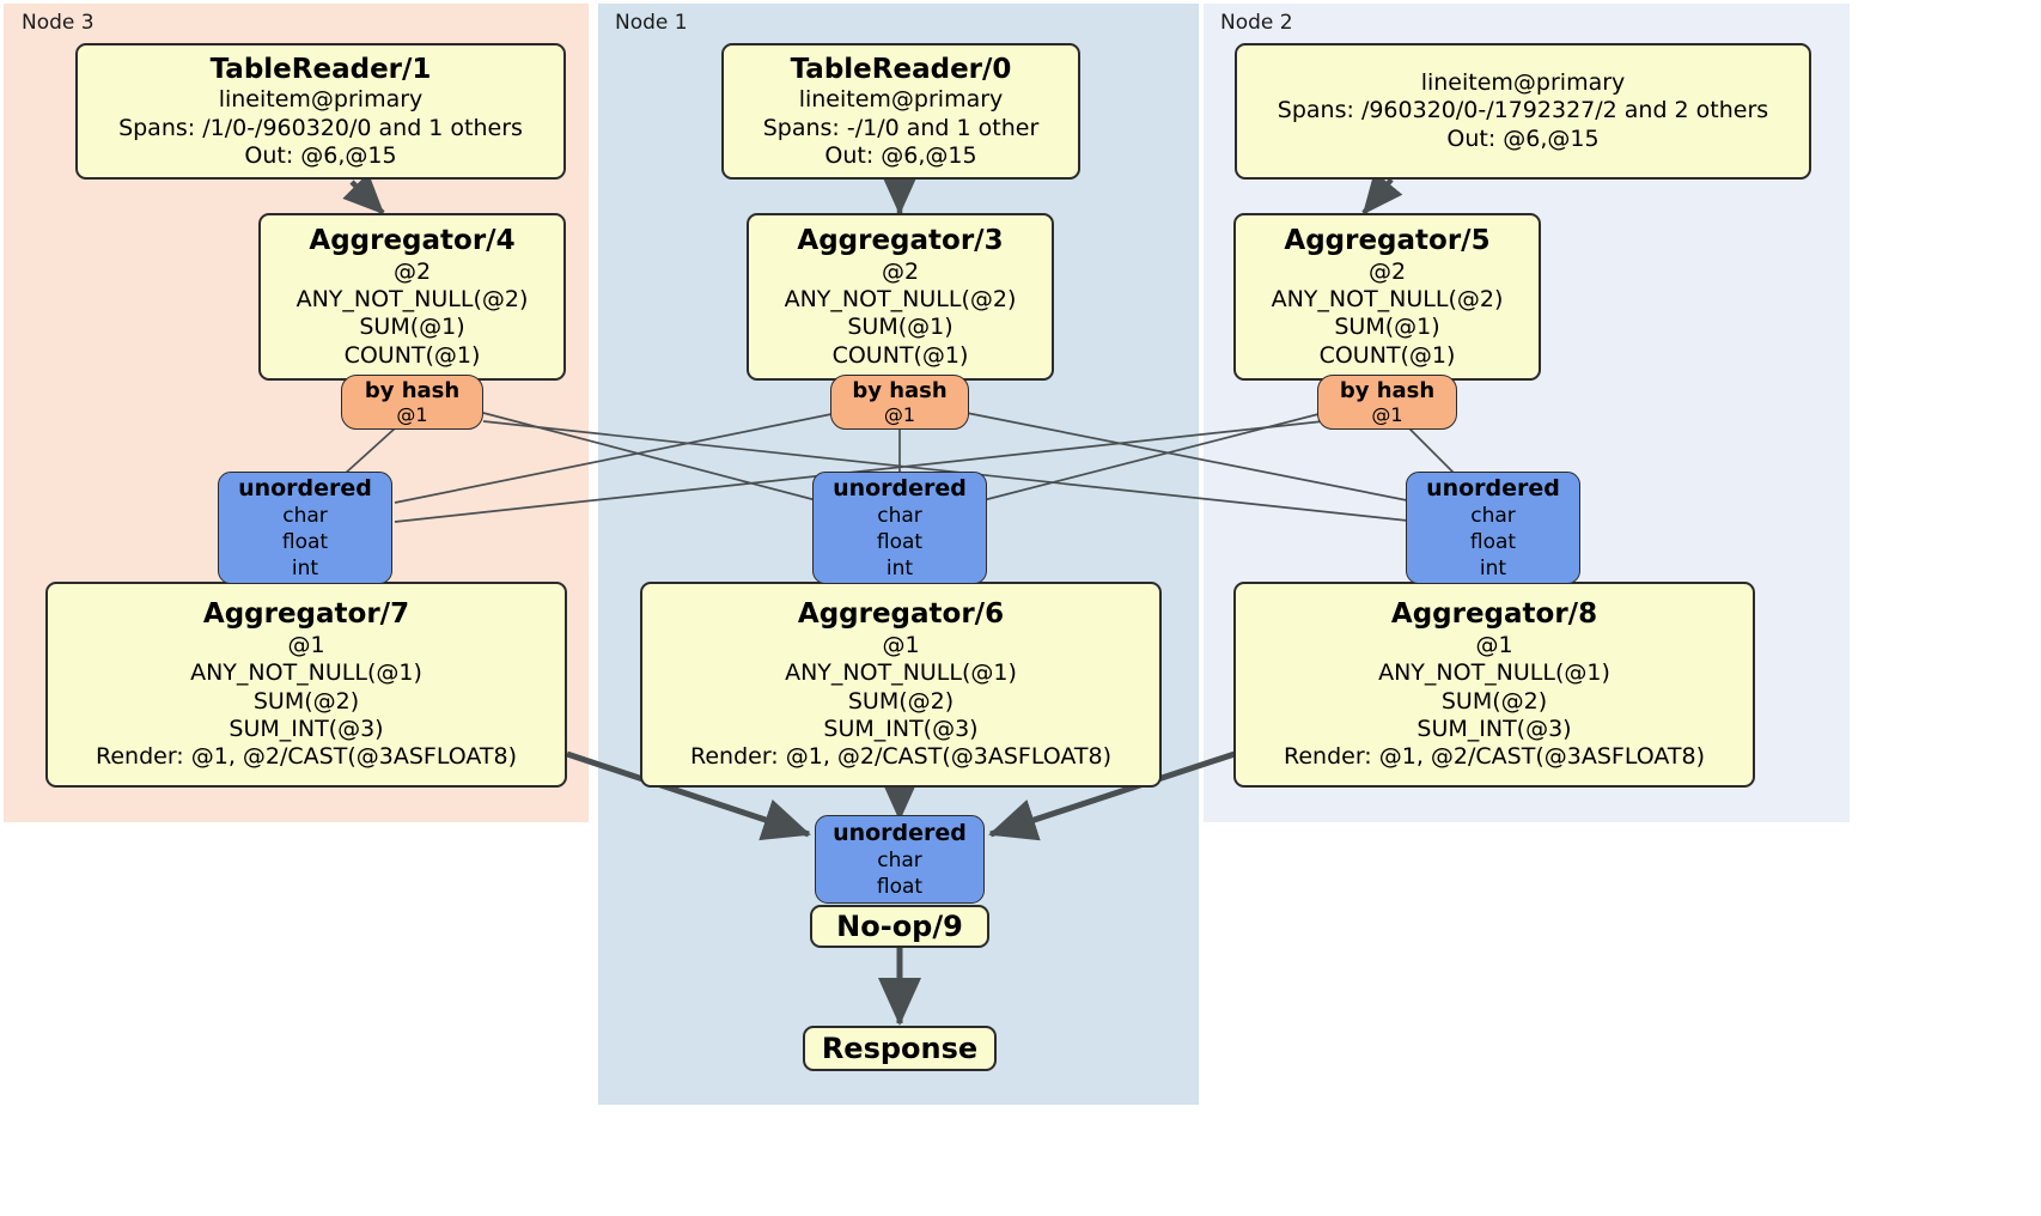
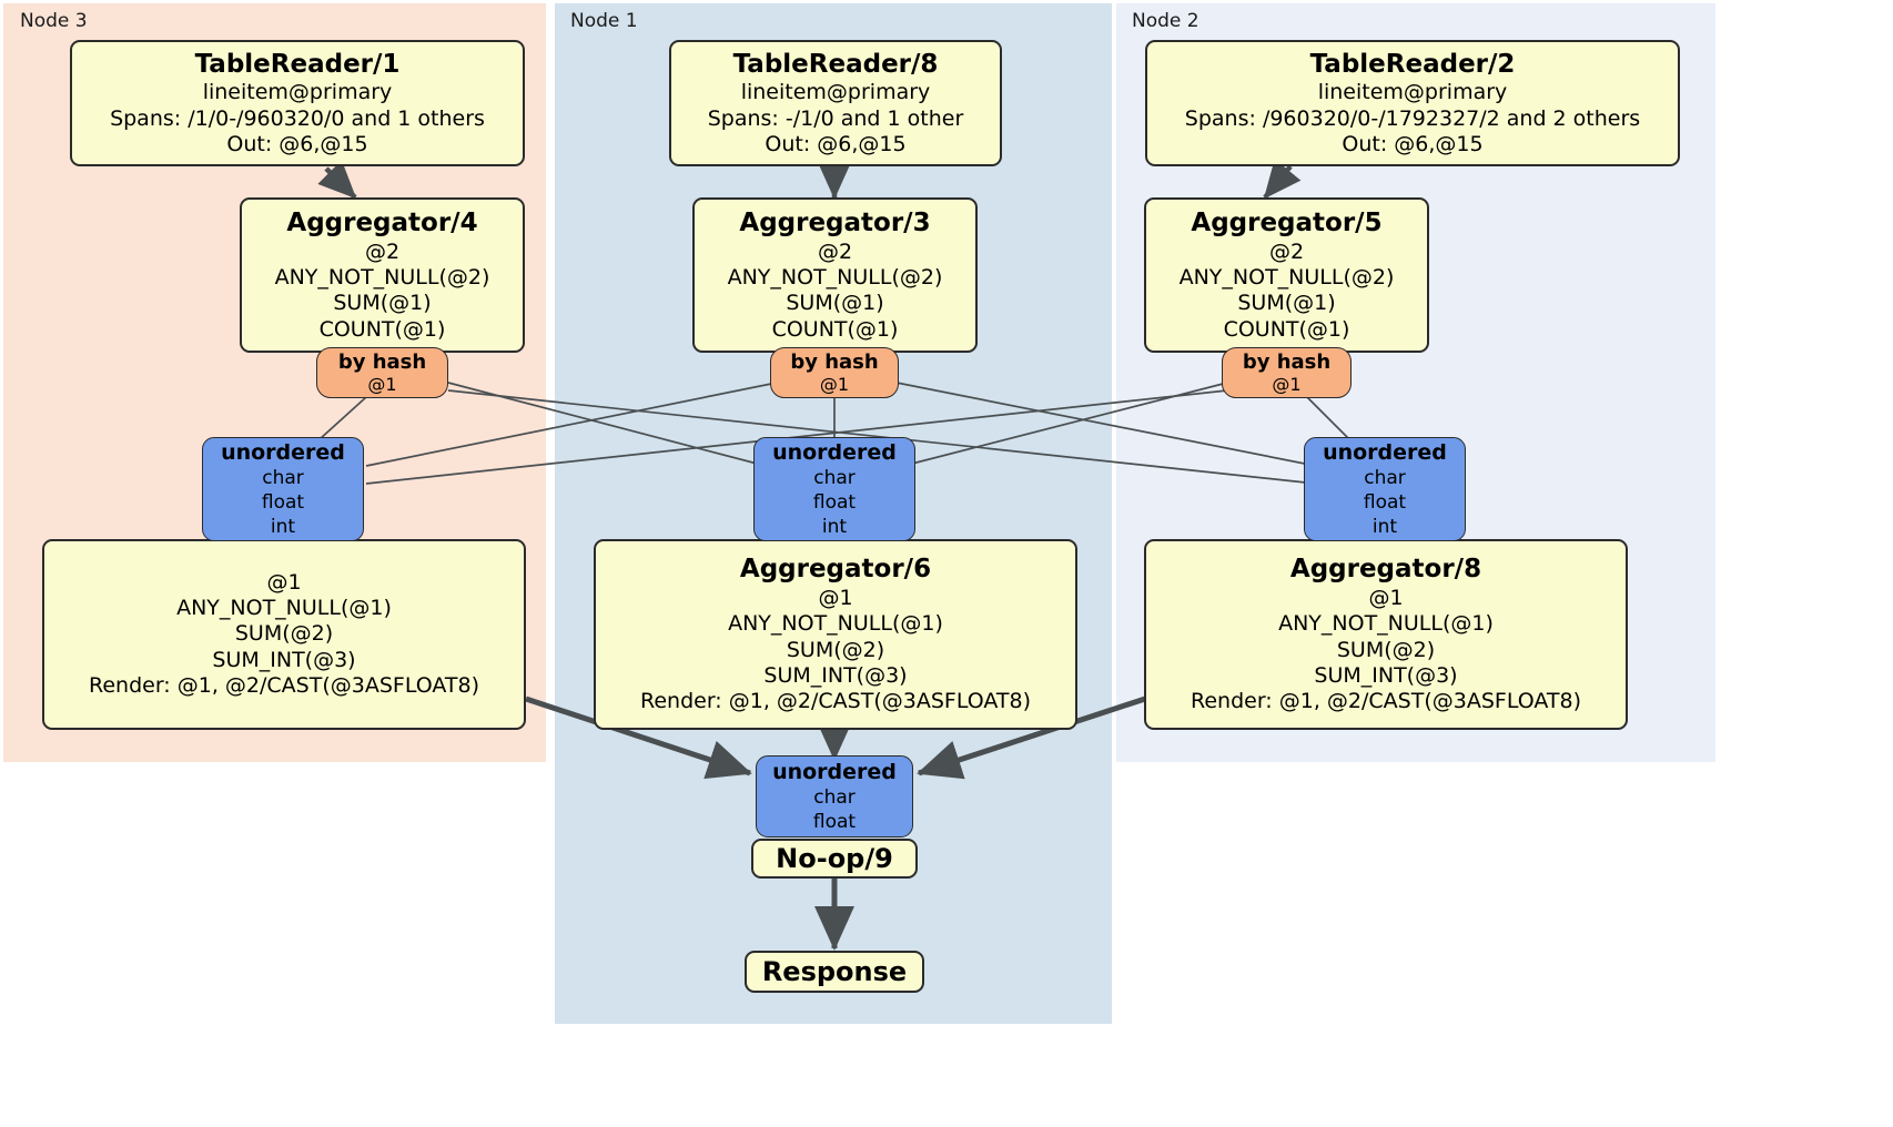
  Node 3
  Node 1
  Node 2
  TableReader/1
  lineitem@primary
  Spans: /1/0-/960320/0 and 1 others
  Out: @6,@15
- TableReader/0
+ TableReader/8
  lineitem@primary
  Spans: -/1/0 and 1 other
  Out: @6,@15
+ TableReader/2
  lineitem@primary
  Spans: /960320/0-/1792327/2 and 2 others
  Out: @6,@15
  Aggregator/4
  @2
  ANY_NOT_NULL(@2)
  SUM(@1)
  COUNT(@1)
  Aggregator/3
  @2
  ANY_NOT_NULL(@2)
  SUM(@1)
  COUNT(@1)
  Aggregator/5
  @2
  ANY_NOT_NULL(@2)
  SUM(@1)
  COUNT(@1)
  by hash
  @1
  by hash
  @1
  by hash
  @1
  unordered
  char
  float
  int
  unordered
  char
  float
  int
  unordered
  char
  float
  int
- Aggregator/7
  @1
  ANY_NOT_NULL(@1)
  SUM(@2)
  SUM_INT(@3)
  Render: @1, @2/CAST(@3ASFLOAT8)
  Aggregator/6
  @1
  ANY_NOT_NULL(@1)
  SUM(@2)
  SUM_INT(@3)
  Render: @1, @2/CAST(@3ASFLOAT8)
  Aggregator/8
  @1
  ANY_NOT_NULL(@1)
  SUM(@2)
  SUM_INT(@3)
  Render: @1, @2/CAST(@3ASFLOAT8)
  unordered
  char
  float
  No-op/9
  Response
